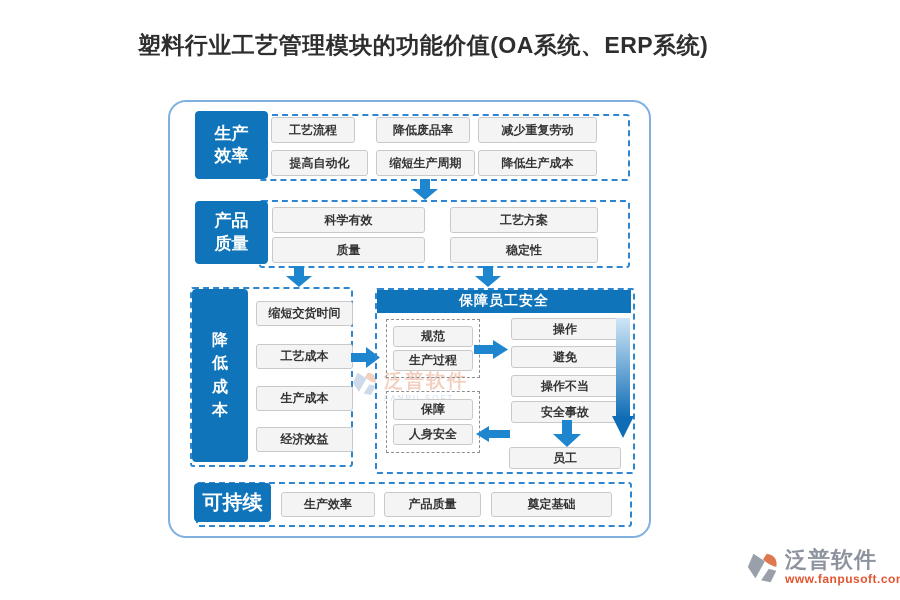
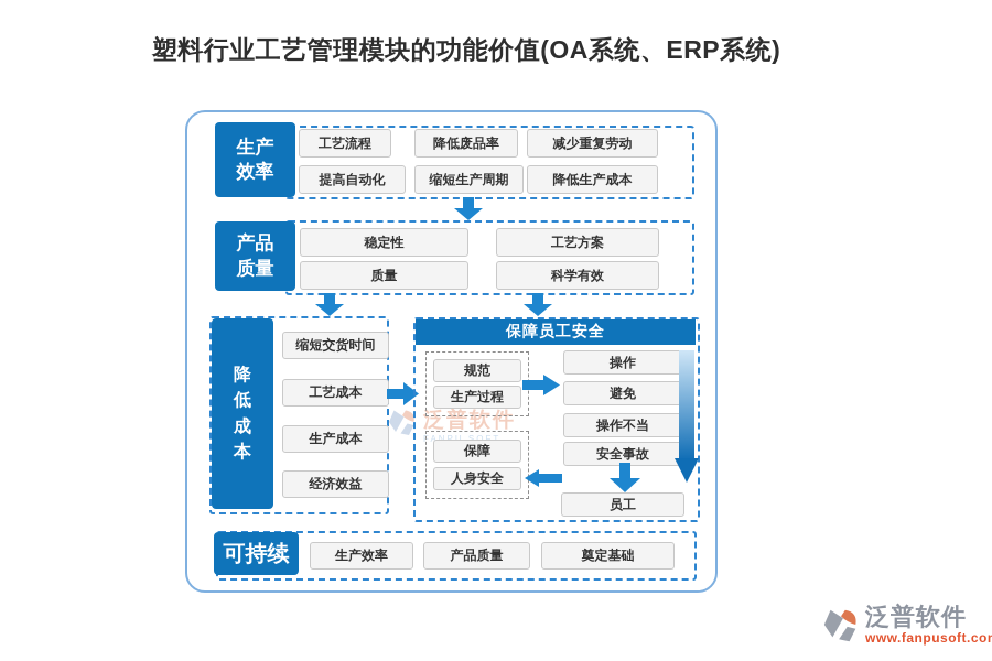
  塑料行业工艺管理模块的功能价值(OA系统、ERP系统)
  泛普软件
  生产效率
  工艺流程
  降低废品率
  减少重复劳动
  提高自动化
  缩短生产周期
  降低生产成本
  产品质量
- 科学有效
+ 稳定性
  工艺方案
  质量
- 稳定性
+ 科学有效
  降低成本
  缩短交货时间
  工艺成本
  生产成本
  经济效益
  保障员工安全
  规范
  生产过程
  操作
  避免
  操作不当
  安全事故
  员工
  保障
  人身安全
  可持续
  生产效率
  产品质量
  奠定基础
  泛普软件
  www.fanpusoft.co
